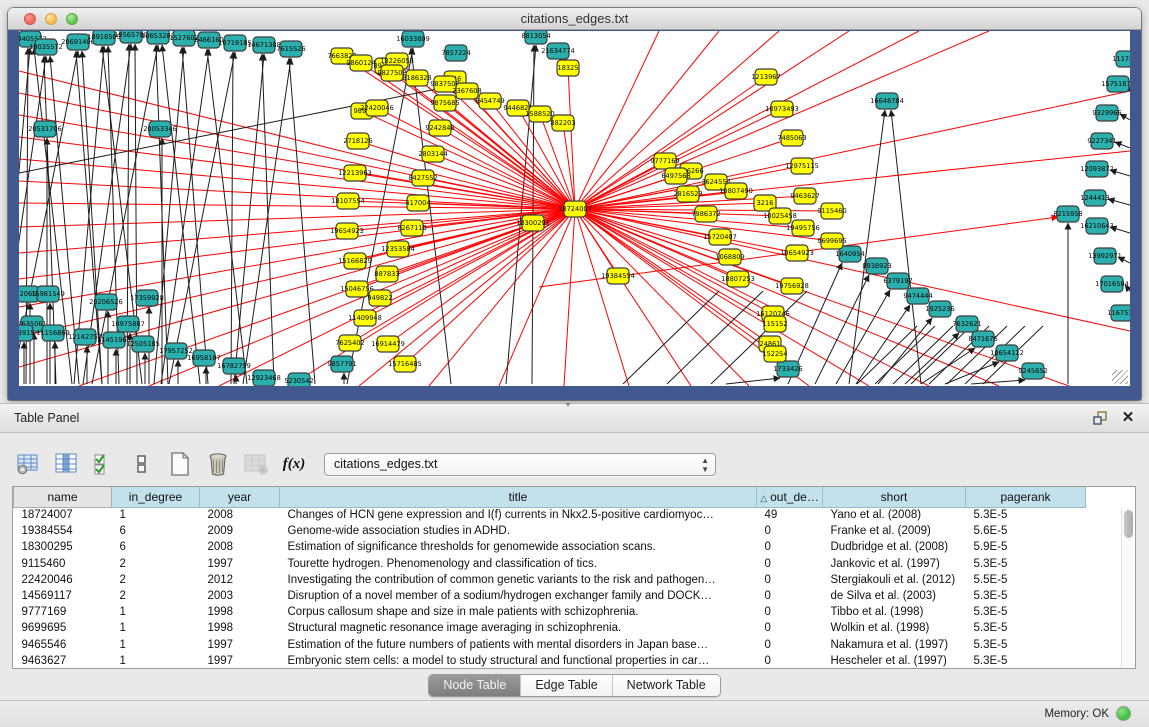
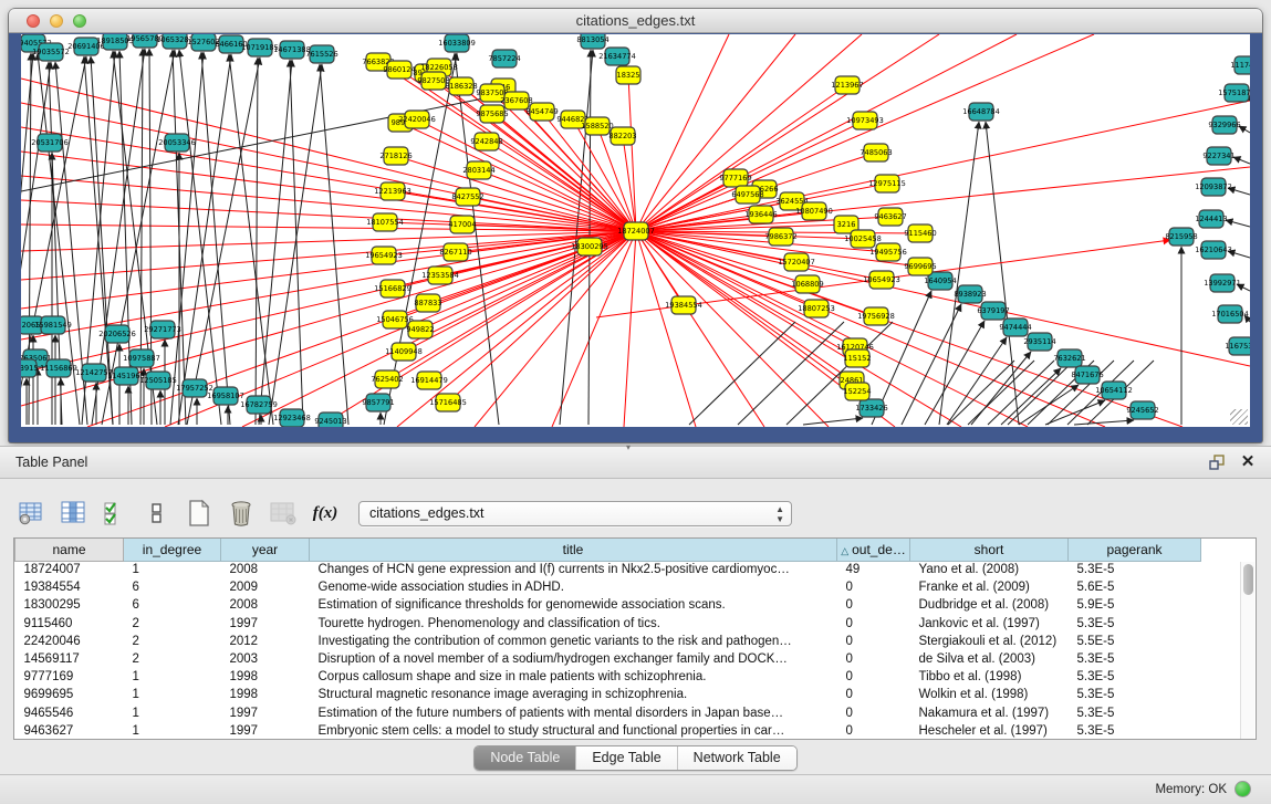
  citations_edges.txt
  19035572
  2069140
  18918505
  19565780
  1065328
  1527602
  6466160
  10719185
  14671388
  7615526
  16033809
  8813054
  7857224
  21634774
  16648784
  8215958
  15981549
  7635061
  11156869
  12142757
  20206526
- 17359928
+ 29271773
  10975887
  11451963
  12505185
  17957252
  16958107
  16782759
  12923468
- 5230542
+ 9245013
  9857791
  1640954
  8938923
  6379197
  9474444
- 1925236
+ 2935114
  7632621
  8471676
  10654112
  9245652
  1733426
  1575187
  9329966
  9227341
  12093872
  1244413
  16210643
  13992971
  17016504
  11675
  18724007
  76638
  9860124
  18226058
  9827508
  8186328
  983750
  2367608
  18325
  9875685
  8454749
  944682
  1588520
  882203
  989
  22420046
  2718126
  2803144
  12213963
  8427552
  18107554
  417004
  8267110
  19654923
  12353584
  15166829
  887833
  15046756
  949822
  11409948
  7625402
  16914479
  15716485
  18300295
  19384554
  9777169
  6497568
  3624554
  10807490
- 2816523
+ 1936446
  7986372
  15720407
  1068809
  18807253
  1213967
  10973493
  7485063
  12975115
  9463627
  3216
  10025458
  19495756
  9115460
  10654923
  9699695
  19756928
  16120746
  115152
  24861
  152254
  ▾
  Table Panel
  ✕
  f(x)
  citations_edges.txt
  ▲
  ▼
  name	in_degree	year	title	△ out_de…	short	pagerank
  18724007	1	2008	Changes of HCN gene expression and I(f) currents in Nkx2.5-positive cardiomyoc…	49	Yano et al. (2008)	5.3E-5
  19384554	6	2009	Genome-wide association studies in ADHD.	0	Franke et al. (2009)	5.6E-5
  18300295	6	2008	Estimation of significance thresholds for genomewide association scans.	0	Dudbridge et al. (2008)	5.9E-5
  9115460	2	1997	Tourette hydrogen. Phenomenology and classification of tics.	0	Jankovic et al. (1997)	5.3E-5
  22420046	2	2012	Investigating the contribution of common genetic variants to the risk and pathogen…	0	Stergiakouli et al. (2012)	5.5E-5
  14569117	2	2003	Disruption of a novel member of a sodium/hydrogen exchanger family and DOCK…	0	de Silva et al. (2003)	5.3E-5
  9777169	1	1998	Corpus callosum shape and size in male patients with schizophrenia.	0	Tibbo et al. (1998)	5.3E-5
  9699695	1	1998	Structural magnetic resonance image averaging in schizophrenia.	0	Wolkin et al. (1998)	5.3E-5
  9465546	1	1997	Estimation of the future numbers of patients with mental disorders in Japan base…	0	Nakamura et al. (1997)	5.3E-5
  9463627	1	1997	Embryonic stem cells: a model to study structural and functional properties in car…	0	Hescheler et al. (1997)	5.3E-5
  Node Table
  Edge Table
  Network Table
  Memory: OK
